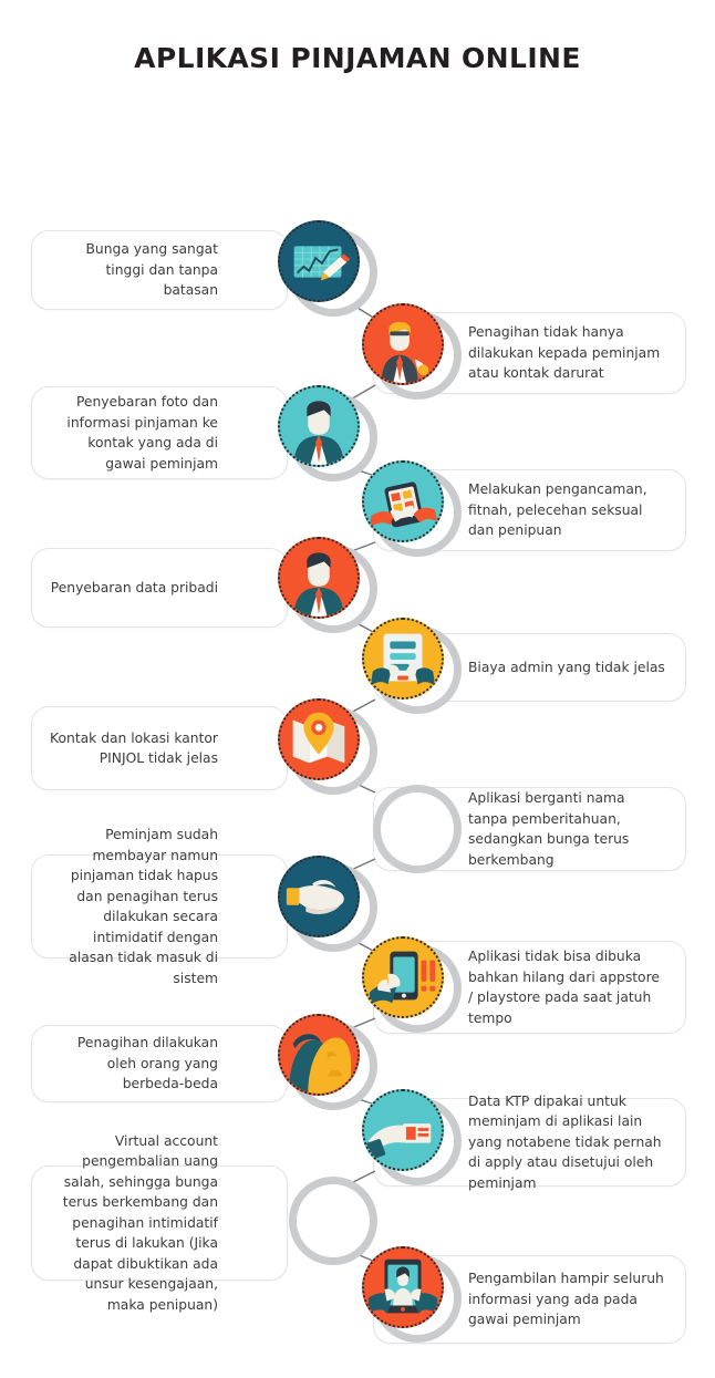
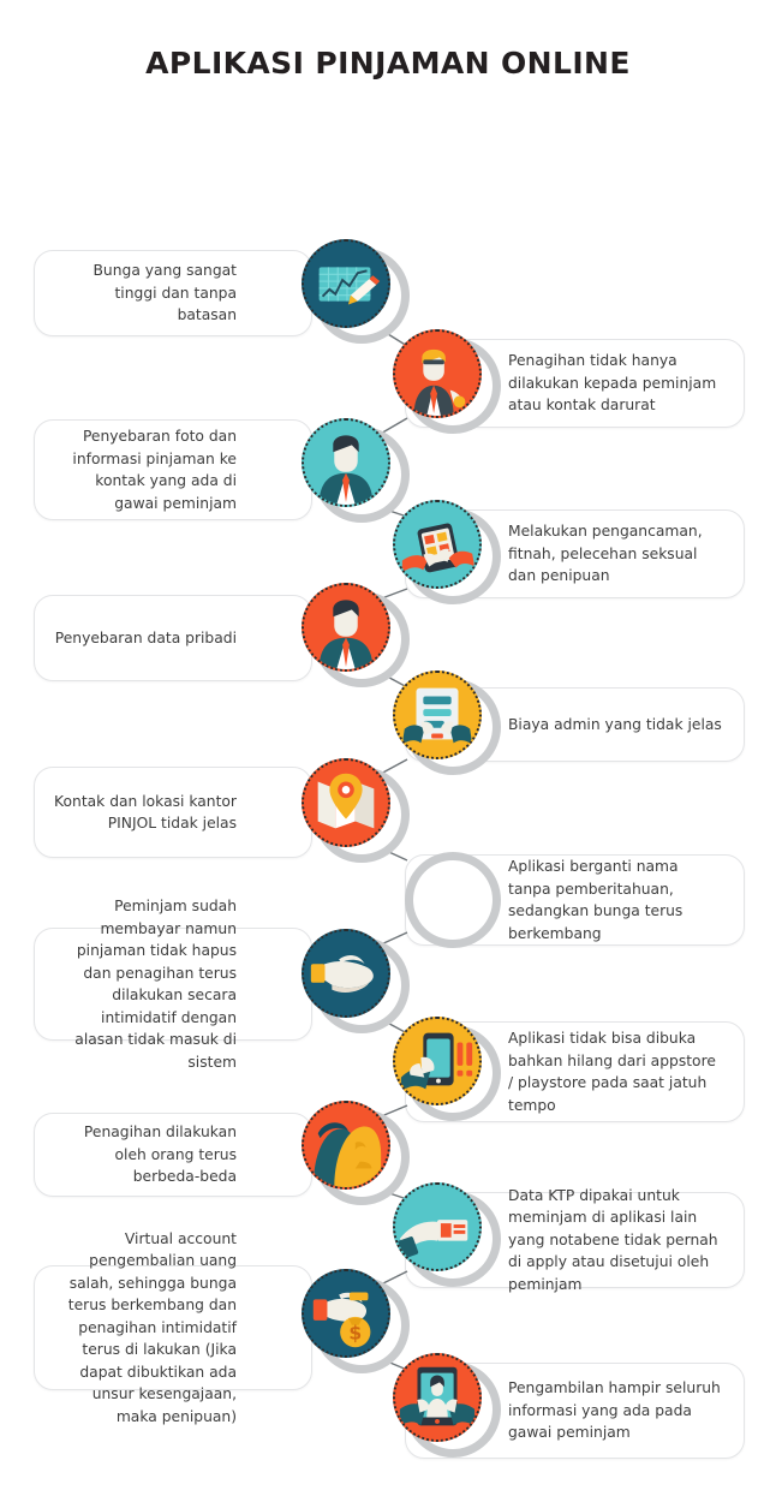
  APLIKASI PINJAMAN ONLINE
  Bunga yang sangat tinggi dan tanpa batasan
  Penagihan tidak hanya dilakukan kepada peminjam atau kontak darurat
  Penyebaran foto dan informasi pinjaman ke kontak yang ada di gawai peminjam
  Melakukan pengancaman, fitnah, pelecehan seksual dan penipuan
  Penyebaran data pribadi
  Biaya admin yang tidak jelas
  Kontak dan lokasi kantor PINJOL tidak jelas
  Aplikasi berganti nama tanpa pemberitahuan, sedangkan bunga terus berkembang
  Peminjam sudah membayar namun pinjaman tidak hapus dan penagihan terus dilakukan secara intimidatif dengan alasan tidak masuk di sistem
  Aplikasi tidak bisa dibuka bahkan hilang dari appstore / playstore pada saat jatuh tempo
- Penagihan dilakukan oleh orang yang berbeda-beda
+ Penagihan dilakukan oleh orang terus berbeda-beda
  Data KTP dipakai untuk meminjam di aplikasi lain yang notabene tidak pernah di apply atau disetujui oleh peminjam
  Virtual account pengembalian uang salah, sehingga bunga terus berkembang dan penagihan intimidatif terus di lakukan (Jika dapat dibuktikan ada unsur kesengajaan, maka penipuan)
+ $
  Pengambilan hampir seluruh informasi yang ada pada gawai peminjam
